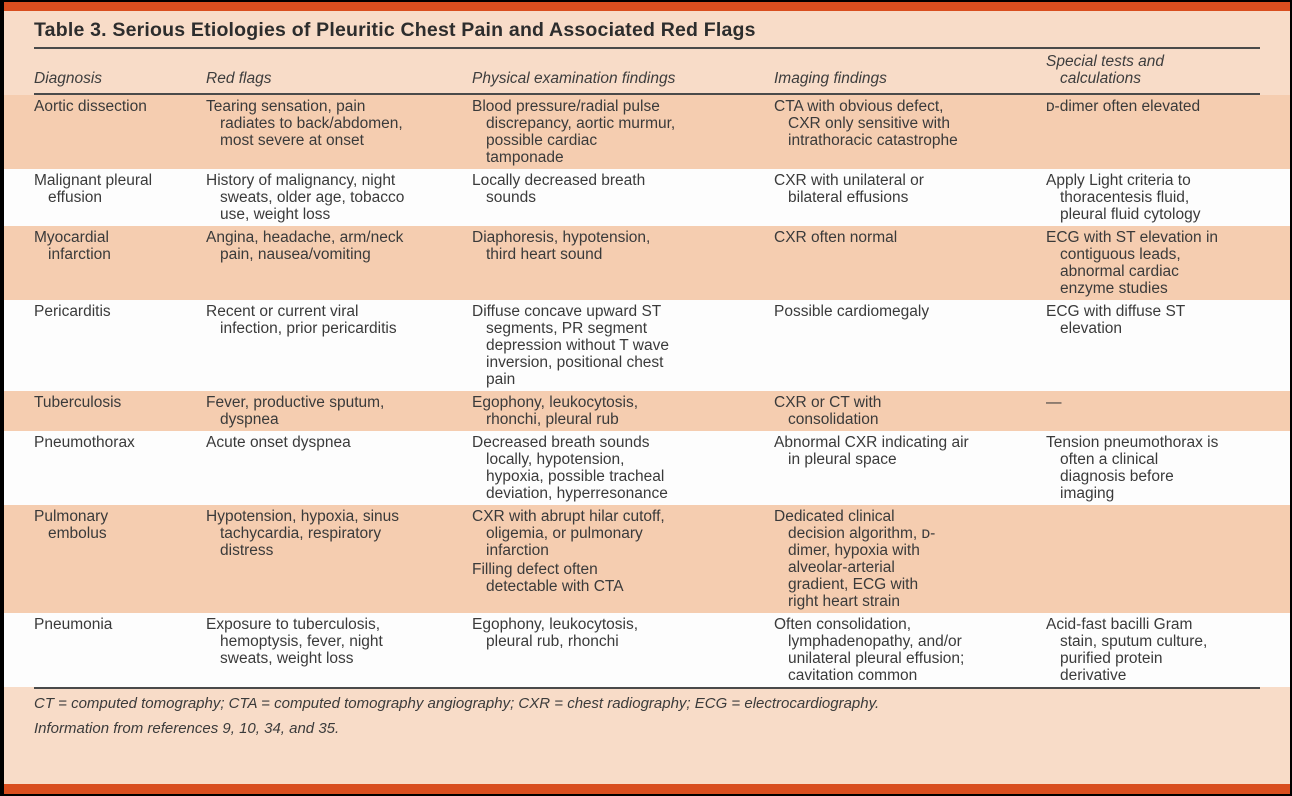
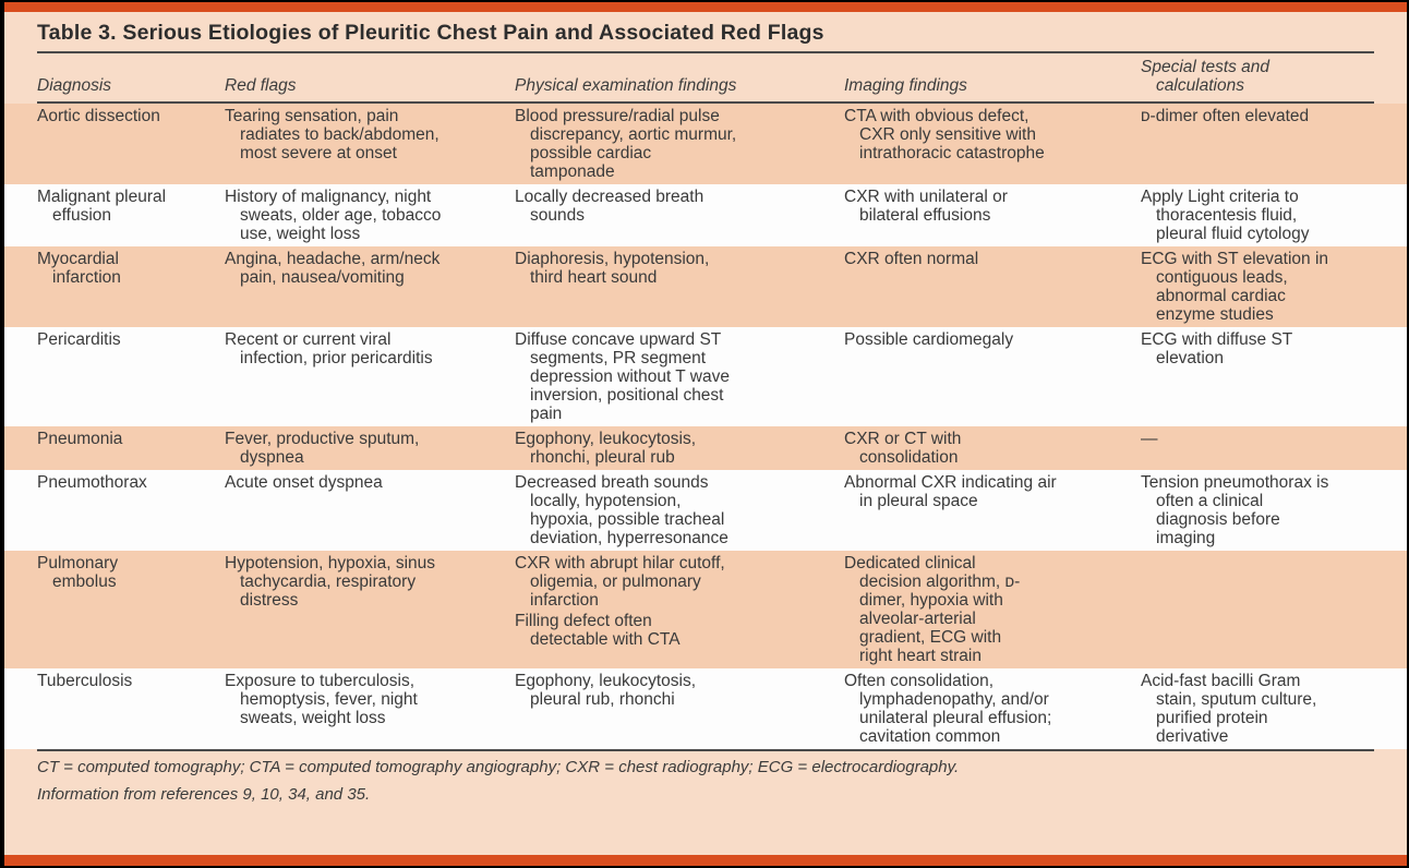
  Table 3. Serious Etiologies of Pleuritic Chest Pain and Associated Red Flags
  Diagnosis
  Red flags
  Physical examination findings
  Imaging findings
  Special tests and calculations
  Aortic dissection
  Tearing sensation, pain radiates to back/abdomen, most severe at onset
  Blood pressure/radial pulse discrepancy, aortic murmur, possible cardiac tamponade
  CTA with obvious defect, CXR only sensitive with intrathoracic catastrophe
  ᴅ-dimer often elevated
  Malignant pleural effusion
  History of malignancy, night sweats, older age, tobacco use, weight loss
  Locally decreased breath sounds
  CXR with unilateral or bilateral effusions
  Apply Light criteria to thoracentesis fluid, pleural fluid cytology
  Myocardial infarction
  Angina, headache, arm/neck pain, nausea/vomiting
  Diaphoresis, hypotension, third heart sound
  CXR often normal
  ECG with ST elevation in contiguous leads, abnormal cardiac enzyme studies
  Pericarditis
  Recent or current viral infection, prior pericarditis
  Diffuse concave upward ST segments, PR segment depression without T wave inversion, positional chest pain
  Possible cardiomegaly
  ECG with diffuse ST elevation
- Tuberculosis
+ Pneumonia
  Fever, productive sputum, dyspnea
  Egophony, leukocytosis, rhonchi, pleural rub
  CXR or CT with consolidation
  —
  Pneumothorax
  Acute onset dyspnea
  Decreased breath sounds locally, hypotension, hypoxia, possible tracheal deviation, hyperresonance
  Abnormal CXR indicating air in pleural space
  Tension pneumo­thorax is often a clinical diagnosis before imaging
  Pulmonary embolus
  Hypotension, hypoxia, sinus tachycardia, respiratory distress
  CXR with abrupt hilar cutoff, oligemia, or pulmonary infarction
  Filling defect often detectable with CTA
  Dedicated clinical decision algorithm, ᴅ-dimer, hypoxia with alveolar-arterial gradient, ECG with right heart strain
- Pneumonia
+ Tuberculosis
  Exposure to tuberculosis, hemoptysis, fever, night sweats, weight loss
  Egophony, leukocytosis, pleural rub, rhonchi
  Often consolidation, lymphadenopathy, and/or unilateral pleural effusion; cavitation common
  Acid-fast bacilli Gram stain, sputum culture, purified protein derivative
  CT = computed tomography; CTA = computed tomography angiography; CXR = chest radiography; ECG = electrocardiography.
  Information from references 9, 10, 34, and 35.
